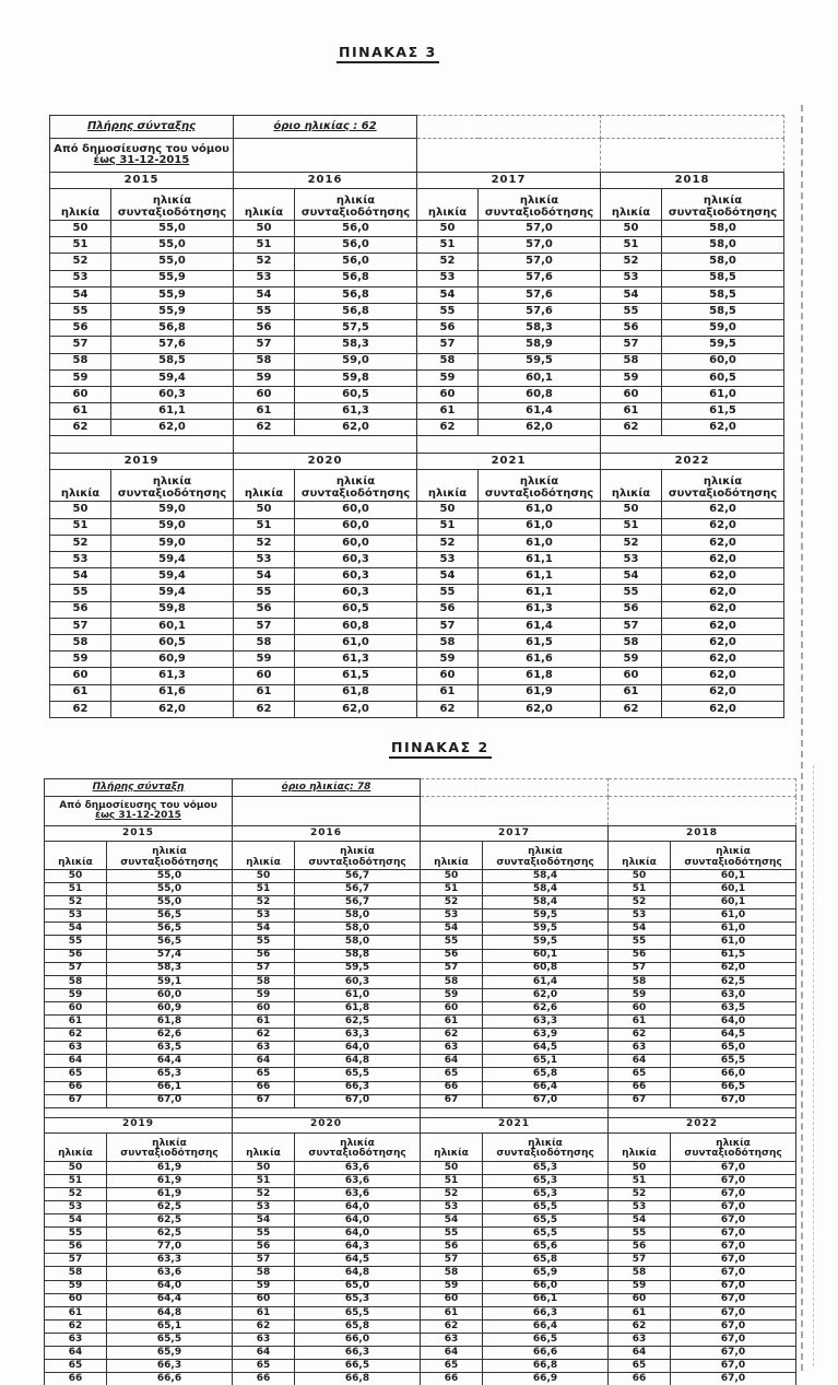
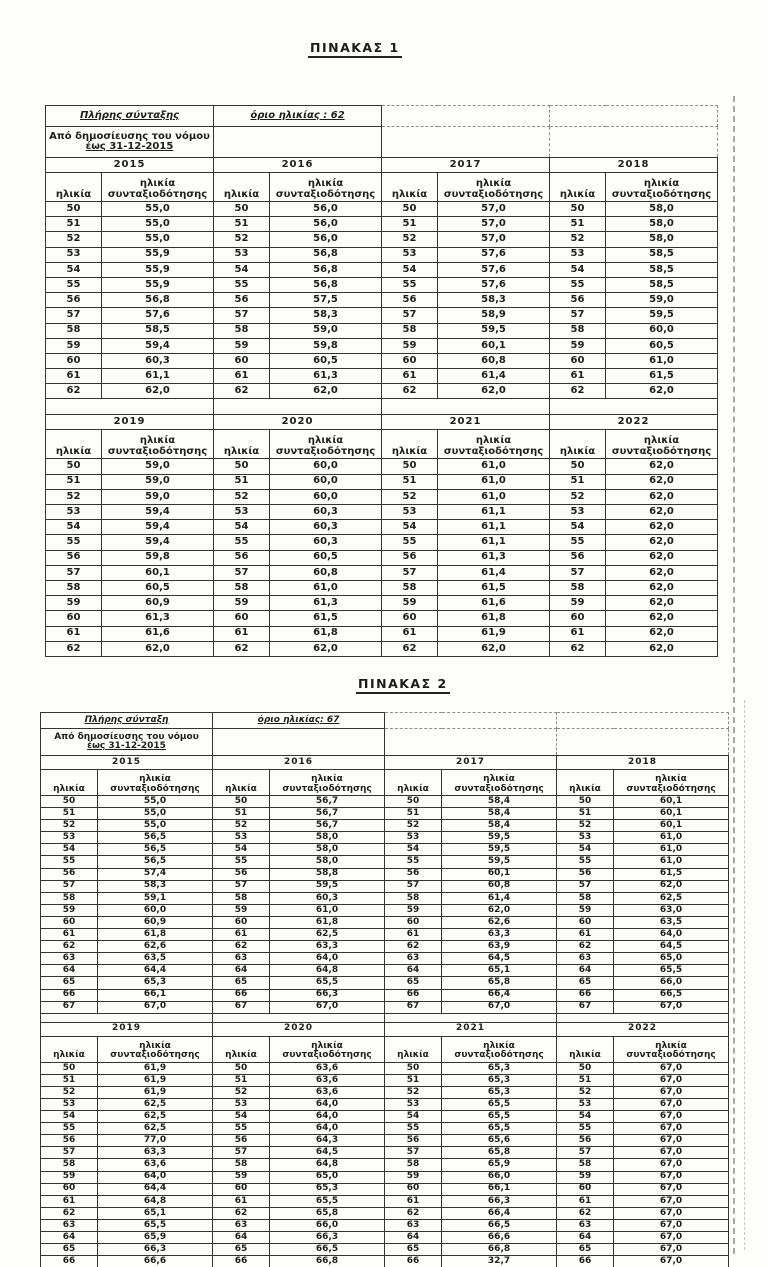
- ΠΙΝΑΚΑΣ 3
+ ΠΙΝΑΚΑΣ 1
  Πλήρης σύνταξης	όριο ηλικίας : 62
  Από δημοσίευσης του νόμουέως 31-12-2015
  2015	2016	2017	2018
  ηλικία	ηλικίασυνταξιοδότησης	ηλικία	ηλικίασυνταξιοδότησης	ηλικία	ηλικίασυνταξιοδότησης	ηλικία	ηλικίασυνταξιοδότησης
  50	55,0	50	56,0	50	57,0	50	58,0
  51	55,0	51	56,0	51	57,0	51	58,0
  52	55,0	52	56,0	52	57,0	52	58,0
  53	55,9	53	56,8	53	57,6	53	58,5
  54	55,9	54	56,8	54	57,6	54	58,5
  55	55,9	55	56,8	55	57,6	55	58,5
  56	56,8	56	57,5	56	58,3	56	59,0
  57	57,6	57	58,3	57	58,9	57	59,5
  58	58,5	58	59,0	58	59,5	58	60,0
  59	59,4	59	59,8	59	60,1	59	60,5
  60	60,3	60	60,5	60	60,8	60	61,0
  61	61,1	61	61,3	61	61,4	61	61,5
  62	62,0	62	62,0	62	62,0	62	62,0
  2019	2020	2021	2022
  ηλικία	ηλικίασυνταξιοδότησης	ηλικία	ηλικίασυνταξιοδότησης	ηλικία	ηλικίασυνταξιοδότησης	ηλικία	ηλικίασυνταξιοδότησης
  50	59,0	50	60,0	50	61,0	50	62,0
  51	59,0	51	60,0	51	61,0	51	62,0
  52	59,0	52	60,0	52	61,0	52	62,0
  53	59,4	53	60,3	53	61,1	53	62,0
  54	59,4	54	60,3	54	61,1	54	62,0
  55	59,4	55	60,3	55	61,1	55	62,0
  56	59,8	56	60,5	56	61,3	56	62,0
  57	60,1	57	60,8	57	61,4	57	62,0
  58	60,5	58	61,0	58	61,5	58	62,0
  59	60,9	59	61,3	59	61,6	59	62,0
  60	61,3	60	61,5	60	61,8	60	62,0
  61	61,6	61	61,8	61	61,9	61	62,0
  62	62,0	62	62,0	62	62,0	62	62,0
  ΠΙΝΑΚΑΣ 2
- Πλήρης σύνταξη	όριο ηλικίας: 78
+ Πλήρης σύνταξη	όριο ηλικίας: 67
  Από δημοσίευσης του νόμουέως 31-12-2015
  2015	2016	2017	2018
  ηλικία	ηλικίασυνταξιοδότησης	ηλικία	ηλικίασυνταξιοδότησης	ηλικία	ηλικίασυνταξιοδότησης	ηλικία	ηλικίασυνταξιοδότησης
  50	55,0	50	56,7	50	58,4	50	60,1
  51	55,0	51	56,7	51	58,4	51	60,1
  52	55,0	52	56,7	52	58,4	52	60,1
  53	56,5	53	58,0	53	59,5	53	61,0
  54	56,5	54	58,0	54	59,5	54	61,0
  55	56,5	55	58,0	55	59,5	55	61,0
  56	57,4	56	58,8	56	60,1	56	61,5
  57	58,3	57	59,5	57	60,8	57	62,0
  58	59,1	58	60,3	58	61,4	58	62,5
  59	60,0	59	61,0	59	62,0	59	63,0
  60	60,9	60	61,8	60	62,6	60	63,5
  61	61,8	61	62,5	61	63,3	61	64,0
  62	62,6	62	63,3	62	63,9	62	64,5
  63	63,5	63	64,0	63	64,5	63	65,0
  64	64,4	64	64,8	64	65,1	64	65,5
  65	65,3	65	65,5	65	65,8	65	66,0
  66	66,1	66	66,3	66	66,4	66	66,5
  67	67,0	67	67,0	67	67,0	67	67,0
  2019	2020	2021	2022
  ηλικία	ηλικίασυνταξιοδότησης	ηλικία	ηλικίασυνταξιοδότησης	ηλικία	ηλικίασυνταξιοδότησης	ηλικία	ηλικίασυνταξιοδότησης
  50	61,9	50	63,6	50	65,3	50	67,0
  51	61,9	51	63,6	51	65,3	51	67,0
  52	61,9	52	63,6	52	65,3	52	67,0
  53	62,5	53	64,0	53	65,5	53	67,0
  54	62,5	54	64,0	54	65,5	54	67,0
  55	62,5	55	64,0	55	65,5	55	67,0
  56	77,0	56	64,3	56	65,6	56	67,0
  57	63,3	57	64,5	57	65,8	57	67,0
  58	63,6	58	64,8	58	65,9	58	67,0
  59	64,0	59	65,0	59	66,0	59	67,0
  60	64,4	60	65,3	60	66,1	60	67,0
  61	64,8	61	65,5	61	66,3	61	67,0
  62	65,1	62	65,8	62	66,4	62	67,0
  63	65,5	63	66,0	63	66,5	63	67,0
  64	65,9	64	66,3	64	66,6	64	67,0
  65	66,3	65	66,5	65	66,8	65	67,0
- 66	66,6	66	66,8	66	66,9	66	67,0
+ 66	66,6	66	66,8	66	32,7	66	67,0
